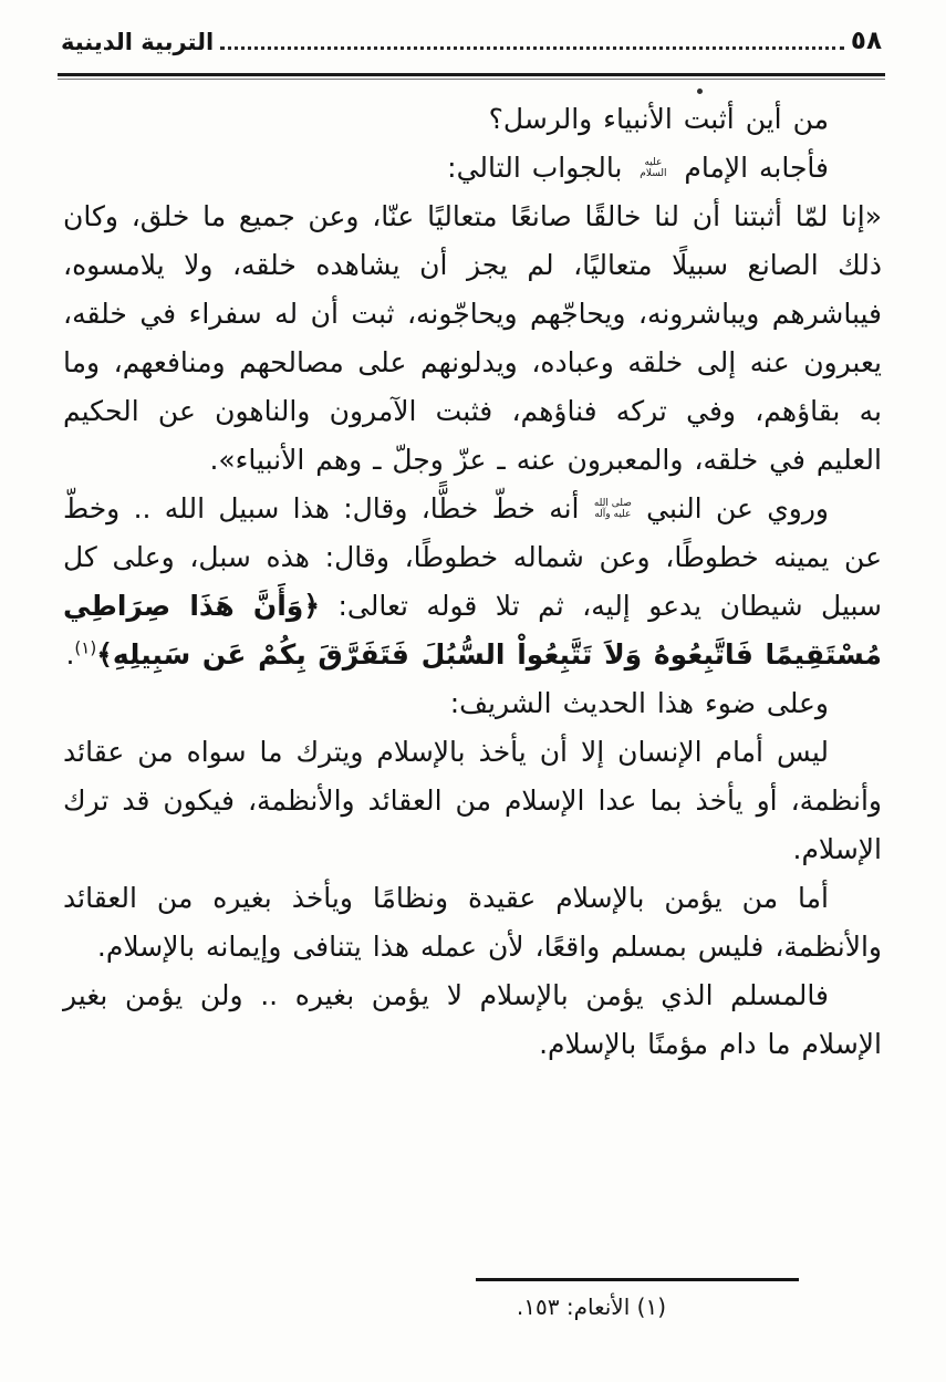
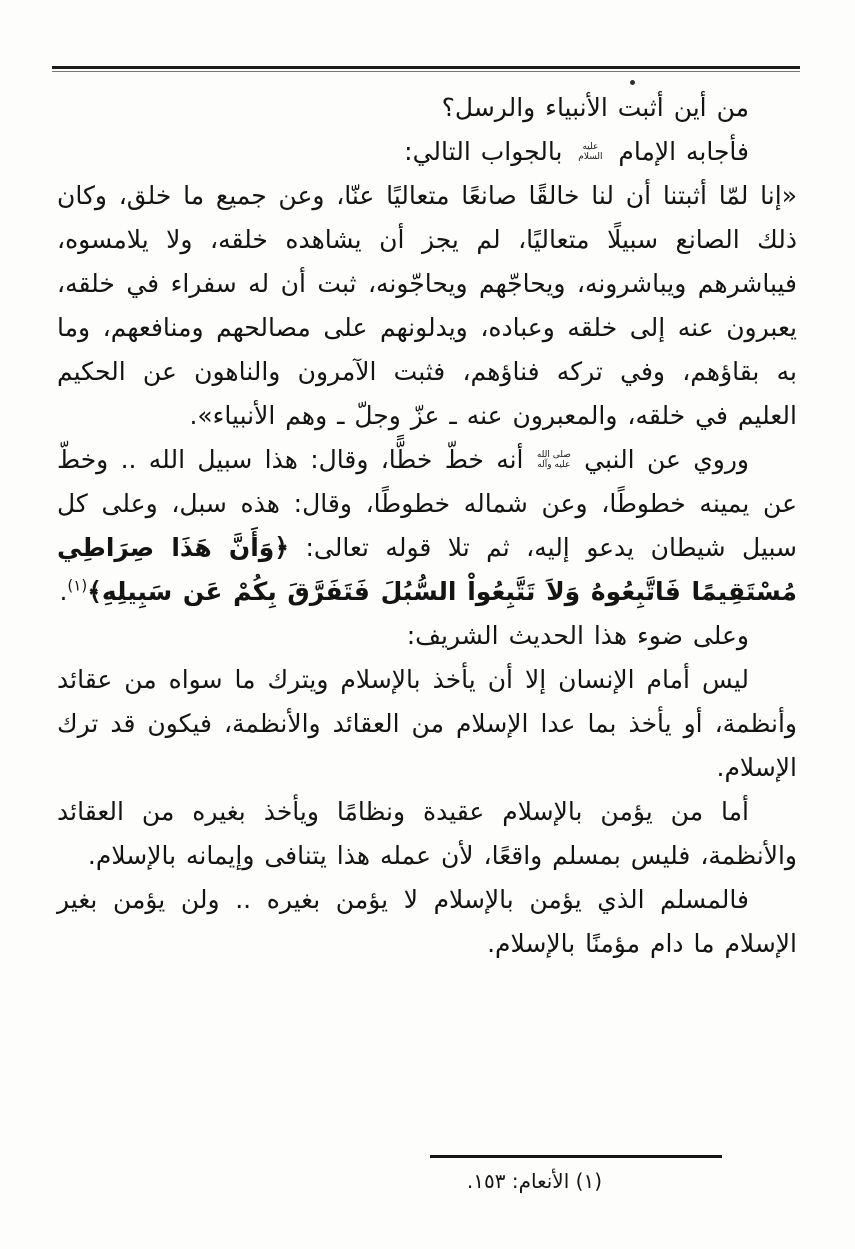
- ٥٨
- التربية الدينية
  من أين أثبت الأنبياء والرسل؟
  فأجابه الإمام عليه السلام بالجواب التالي:
  «إنا لمّا أثبتنا أن لنا خالقًا صانعًا متعاليًا عنّا، وعن جميع ما خلق، وكان ذلك الصانع سبيلًا متعاليًا، لم يجز أن يشاهده خلقه، ولا يلامسوه، فيباشرهم ويباشرونه، ويحاجّهم ويحاجّونه، ثبت أن له سفراء في خلقه، يعبرون عنه إلى خلقه وعباده، ويدلونهم على مصالحهم ومنافعهم، وما به بقاؤهم، وفي تركه فناؤهم، فثبت الآمرون والناهون عن الحكيم العليم في خلقه، والمعبرون عنه ـ عزّ وجلّ ـ وهم الأنبياء».
  وروي عن النبي صلى الله عليه وآله أنه خطّ خطًّا، وقال: هذا سبيل الله .. وخطّ عن يمينه خطوطًا، وعن شماله خطوطًا، وقال: هذه سبل، وعلى كل سبيل شيطان يدعو إليه، ثم تلا قوله تعالى: ﴿وَأَنَّ هَذَا صِرَاطِي مُسْتَقِيمًا فَاتَّبِعُوهُ وَلاَ تَتَّبِعُواْ السُّبُلَ فَتَفَرَّقَ بِكُمْ عَن سَبِيلِهِ﴾(١).
  وعلى ضوء هذا الحديث الشريف:
  ليس أمام الإنسان إلا أن يأخذ بالإسلام ويترك ما سواه من عقائد وأنظمة، أو يأخذ بما عدا الإسلام من العقائد والأنظمة، فيكون قد ترك الإسلام.
  أما من يؤمن بالإسلام عقيدة ونظامًا ويأخذ بغيره من العقائد والأنظمة، فليس بمسلم واقعًا، لأن عمله هذا يتنافى وإيمانه بالإسلام.
  فالمسلم الذي يؤمن بالإسلام لا يؤمن بغيره .. ولن يؤمن بغير الإسلام ما دام مؤمنًا بالإسلام.
  (١) الأنعام: ١٥٣.
